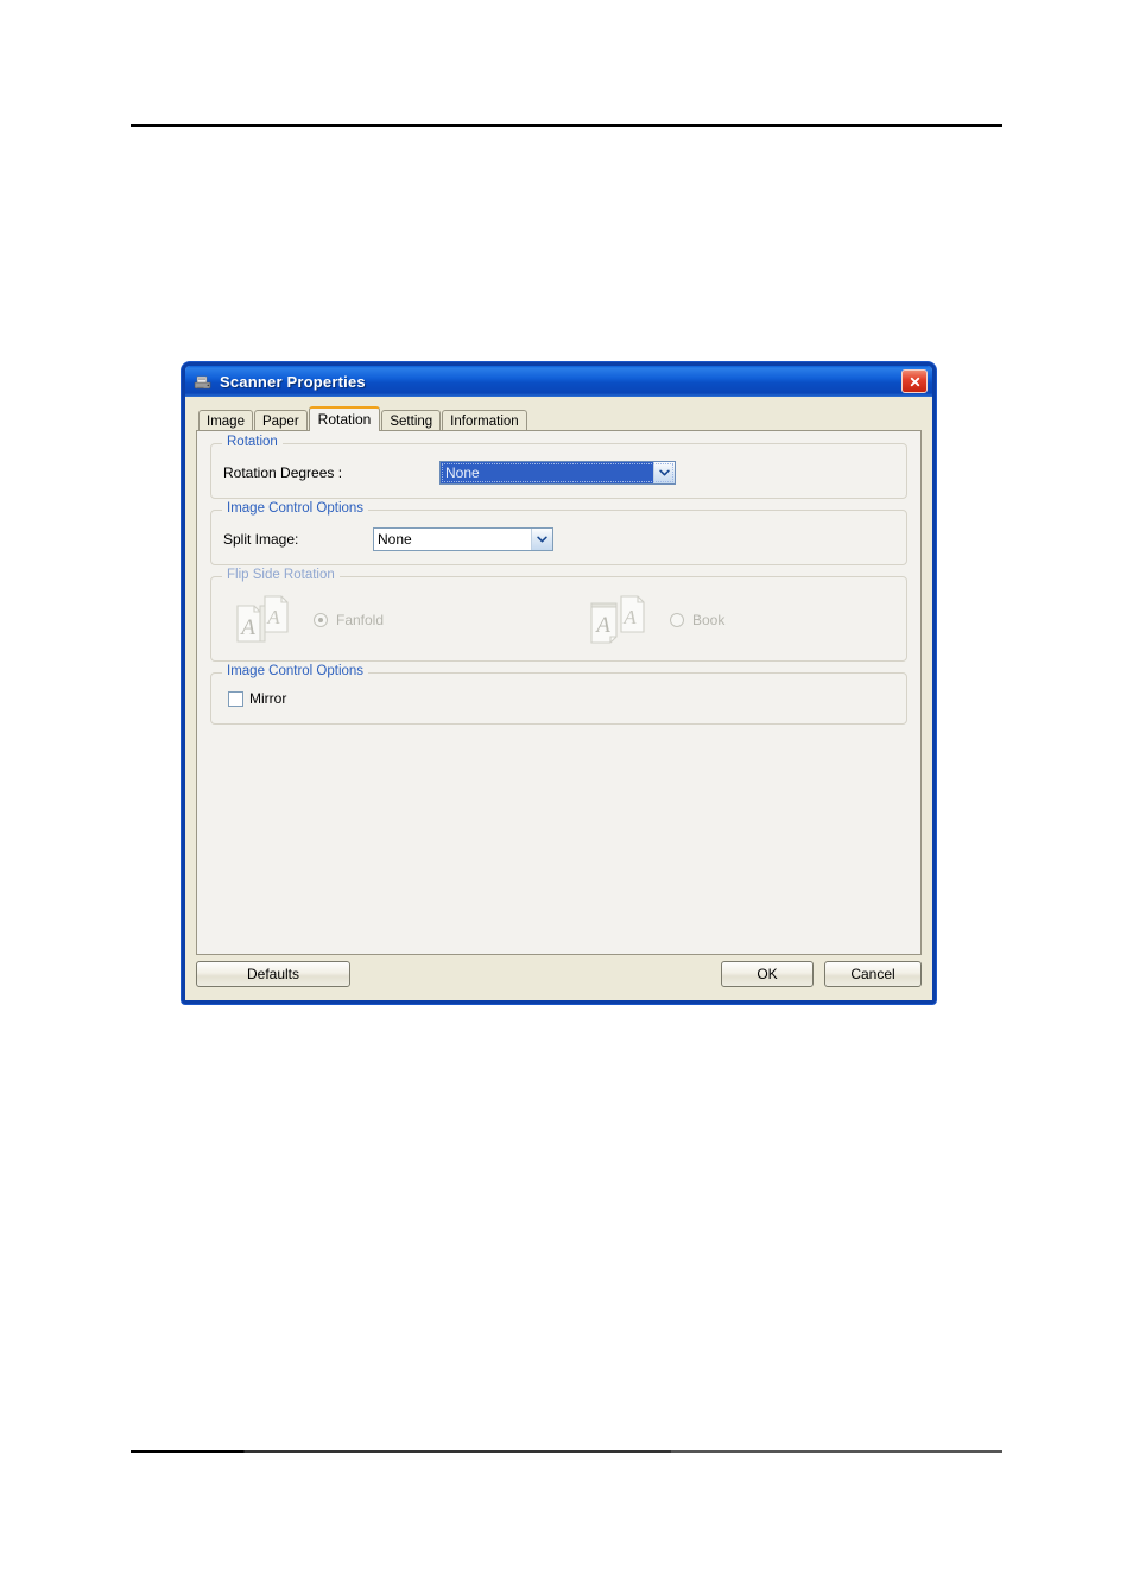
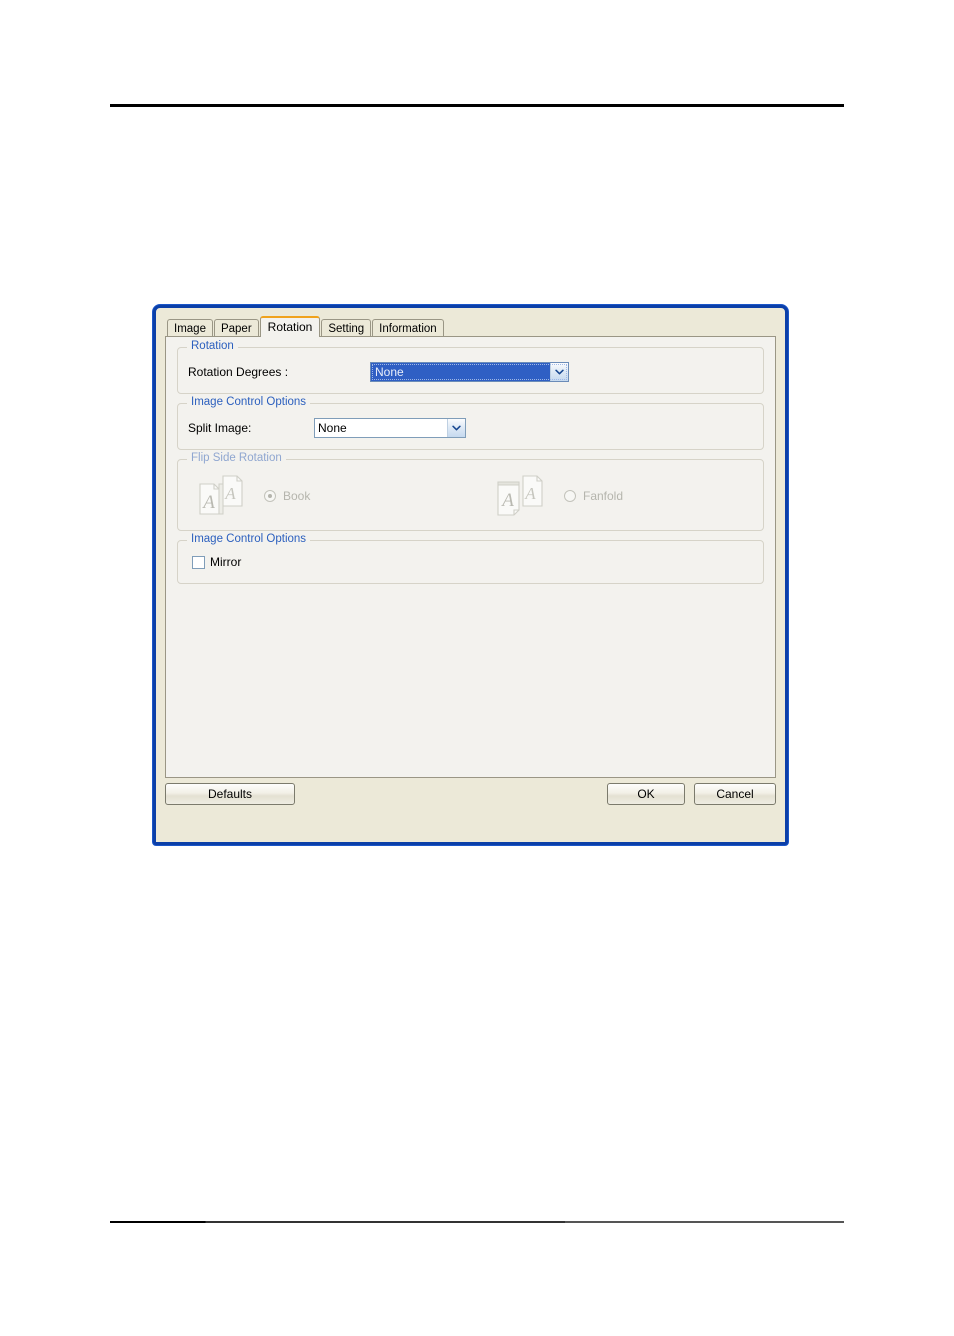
- Scanner Properties
  Image
  Paper
  Rotation
  Setting
  Information
  Rotation
  Rotation Degrees :
  None
  Image Control Options
  Split Image:
  None
  Flip Side Rotation
  A
  A
- Fanfold
+ Book
  A
  A
- Book
+ Fanfold
  Image Control Options
  Mirror
  Defaults
  OK
  Cancel
